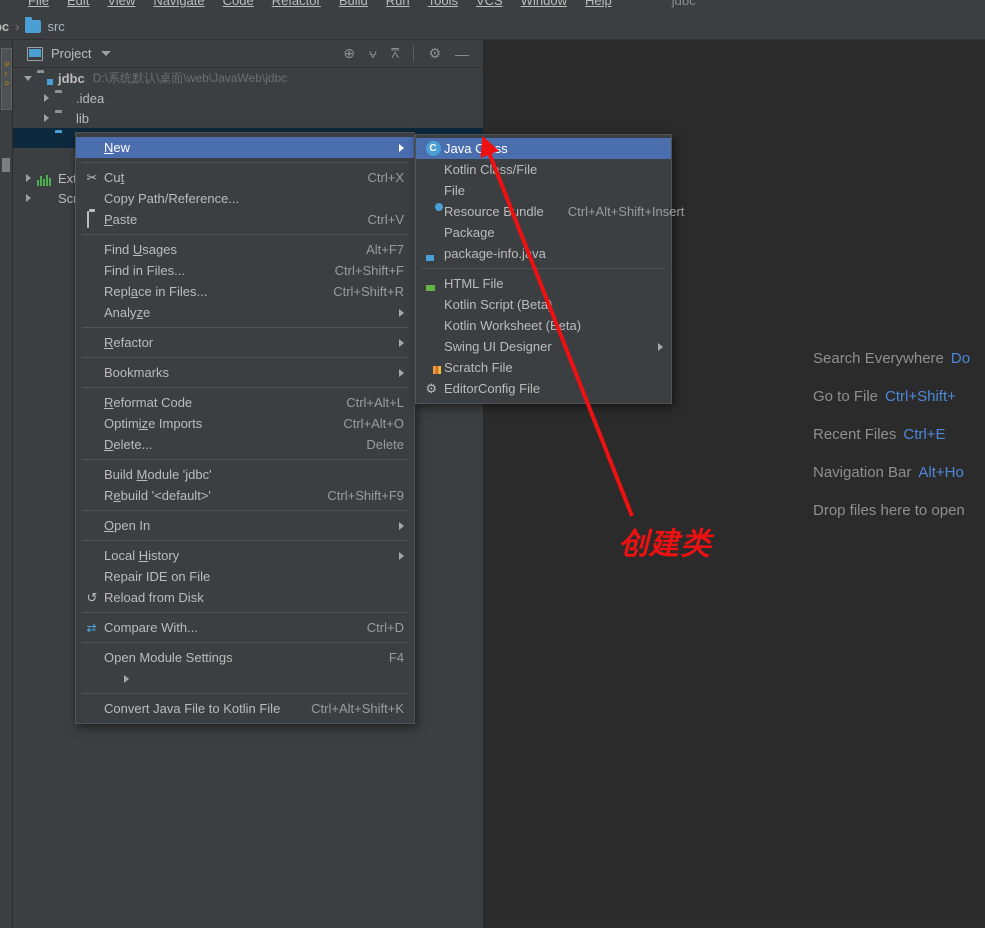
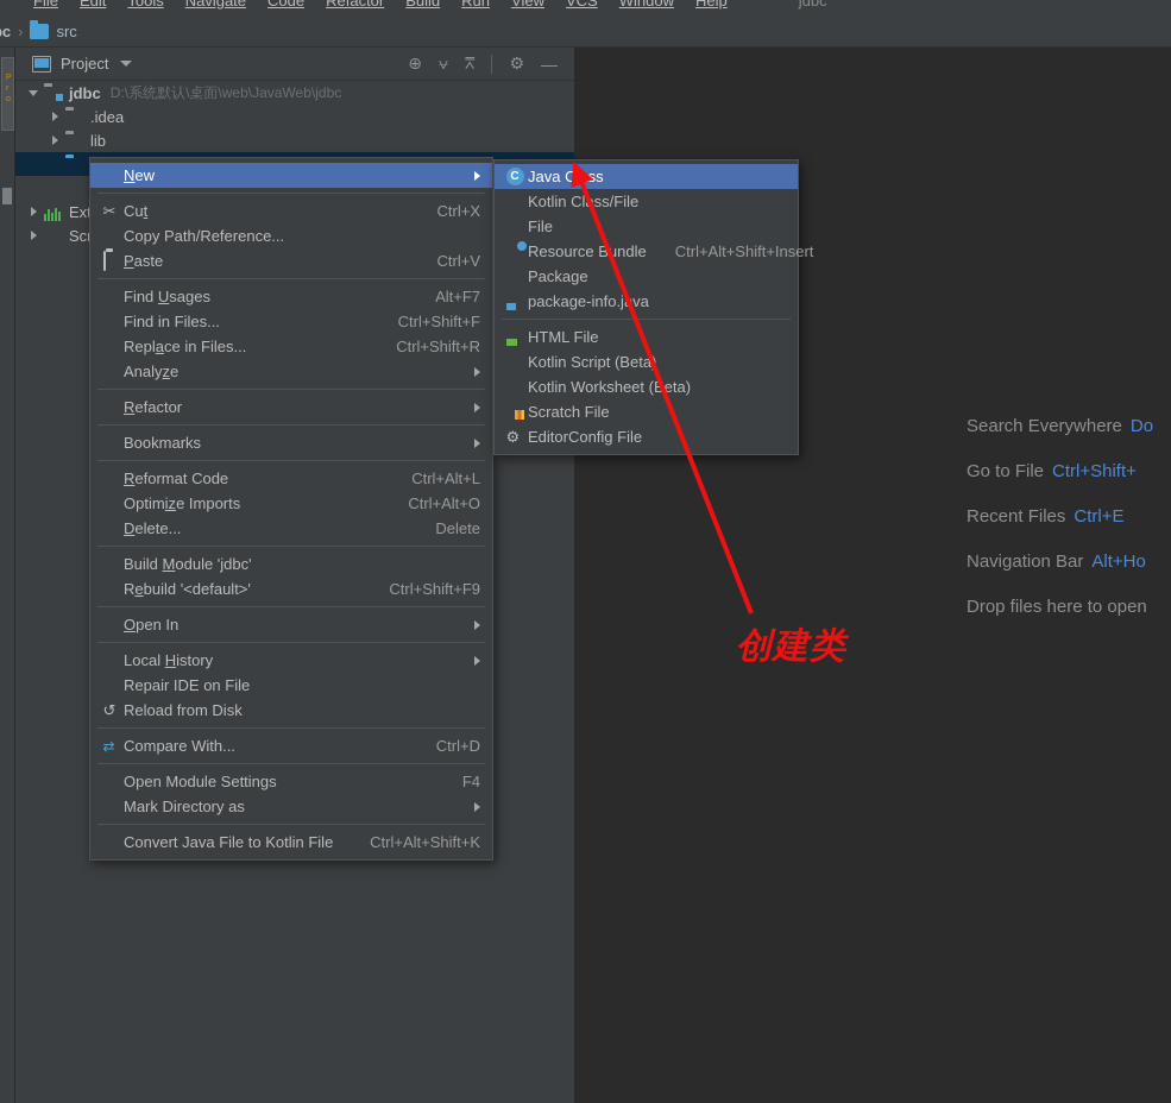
  File
  Edit
- View
+ Tools
  Navigate
  Code
  Refactor
  Build
  Run
- Tools
+ View
  VCS
  Window
  Help
  jdbc
  ›
  src
  Project
  ⊕
  ⩝
  ⩞
  ⚙
  —
  jdbc
  D:\系统默认\桌面\web\JavaWeb\jdbc
  .idea
  lib
  Search Everywhere Do
  Go to File Ctrl+Shift+
  Recent Files Ctrl+E
  Navigation Bar Alt+Ho
  Drop files here to open
  New
  ✂
  Cut
  Ctrl+X
  Copy Path/Reference...
  Paste
  Ctrl+V
  Find Usages
  Alt+F7
  Find in Files...
  Ctrl+Shift+F
  Replace in Files...
  Ctrl+Shift+R
  Analyze
  Refactor
  Bookmarks
  Reformat Code
  Ctrl+Alt+L
  Optimize Imports
  Ctrl+Alt+O
  Delete...
  Delete
  Build Module 'jdbc'
  Rebuild '<default>'
  Ctrl+Shift+F9
  Open In
  Local History
  Repair IDE on File
  ↺
  Reload from Disk
  ⇄
  Compare With...
  Ctrl+D
  Open Module Settings
  F4
+ Mark Directory as
  Convert Java File to Kotlin File
  Ctrl+Alt+Shift+K
  C
  Java Class
  Kotlin Clss/File
  File
  Resource Bundle
  Ctrl+Alt+Shift+Insert
  Package
  package-info.jva
  HTML File
  Kotlin Script (Beta
  Kotlin Worksheet (Beta)
- Swing UI Designer
  Scratch File
  ⚙
  EditorConfig File
  创建类
